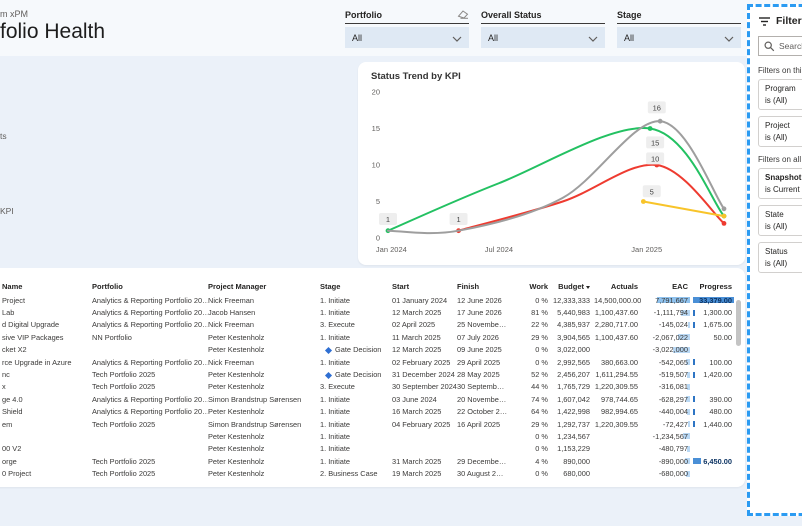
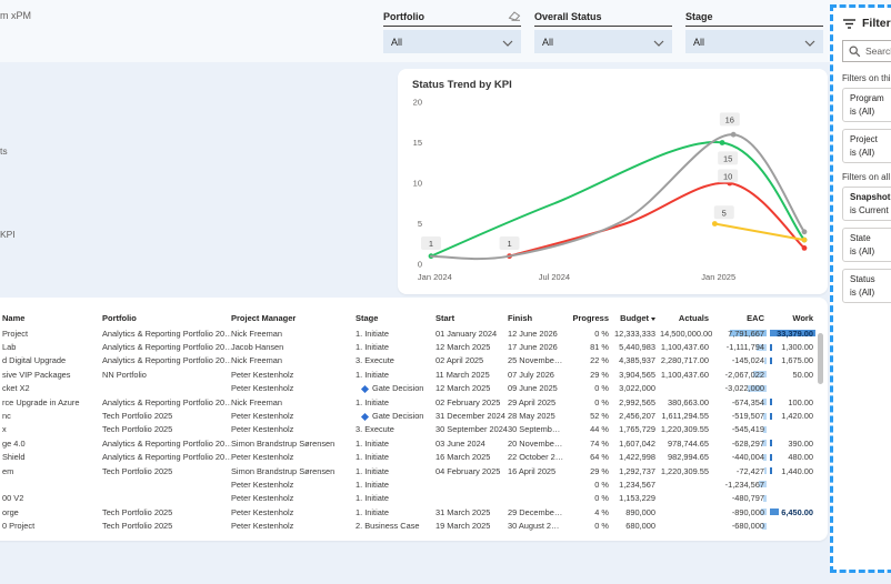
  m xPM
- folio Health
  Portfolio
  All
  Overall Status
  All
  Stage
  All
  ts
  KPI
  Status Trend by KPI
  0
  5
  10
  15
  20
  Jan 2024
  Jul 2024
  Jan 2025
  1
  1
  16
  15
  10
  5
  Name
  Portfolio
  Project Manager
  Stage
  Start
  Finish
- Work
+ Progress
  Budget
  Actuals
  EAC
- Progress
+ Work
  Project
  Analytics & Reporting Portfolio 20…
  Nick Freeman
  1. Initiate
  01 January 2024
  12 June 2026
  0 %
  12,333,333
  14,500,000.00
  7,791,667
  33,379.00
  Lab
  Analytics & Reporting Portfolio 20…
  Jacob Hansen
  1. Initiate
  12 March 2025
  17 June 2026
  81 %
  5,440,983
  1,100,437.60
  -1,111,794
  1,300.00
  d Digital Upgrade
  Analytics & Reporting Portfolio 20…
  Nick Freeman
  3. Execute
  02 April 2025
  25 Novembe…
  22 %
  4,385,937
  2,280,717.00
  -145,024
  1,675.00
  sive VIP Packages
  NN Portfolio
  Peter Kestenholz
  1. Initiate
  11 March 2025
  07 July 2026
  29 %
  3,904,565
  1,100,437.60
  -2,067,022
  50.00
  cket X2
  Peter Kestenholz
  Gate Decision
  12 March 2025
  09 June 2025
  0 %
  3,022,000
  -3,022,000
  rce Upgrade in Azure
  Analytics & Reporting Portfolio 20…
  Nick Freeman
  1. Initiate
  02 February 2025
  29 April 2025
  0 %
  2,992,565
  380,663.00
- -542,065
+ -674,354
  100.00
  nc
  Tech Portfolio 2025
  Peter Kestenholz
  Gate Decision
  31 December 2024
  28 May 2025
  52 %
  2,456,207
  1,611,294.55
  -519,507
  1,420.00
  x
  Tech Portfolio 2025
  Peter Kestenholz
  3. Execute
  30 September 2024
  30 Septemb…
  44 %
  1,765,729
  1,220,309.55
- -316,081
+ -545,419
  ge 4.0
  Analytics & Reporting Portfolio 20…
  Simon Brandstrup Sørensen
  1. Initiate
  03 June 2024
  20 Novembe…
  74 %
  1,607,042
  978,744.65
  -628,297
  390.00
  Shield
  Analytics & Reporting Portfolio 20…
  Peter Kestenholz
  1. Initiate
  16 March 2025
  22 October 2…
  64 %
  1,422,998
  982,994.65
  -440,004
  480.00
  em
  Tech Portfolio 2025
  Simon Brandstrup Sørensen
  1. Initiate
  04 February 2025
  16 April 2025
  29 %
  1,292,737
  1,220,309.55
  -72,427
  1,440.00
  Peter Kestenholz
  1. Initiate
  0 %
  1,234,567
  -1,234,567
  00 V2
  Peter Kestenholz
  1. Initiate
  0 %
  1,153,229
  -480,797
  orge
  Tech Portfolio 2025
  Peter Kestenholz
  1. Initiate
  31 March 2025
  29 Decembe…
  4 %
  890,000
  -890,000
  6,450.00
  0 Project
  Tech Portfolio 2025
  Peter Kestenholz
  2. Business Case
  19 March 2025
  30 August 2…
  0 %
  680,000
  -680,000
  Filter
  Searc
  Filters on thi
  Program
  is (All)
  Project
  is (All)
  Filters on all
  Snapshot
  State
  is (All)
  Status
  is (All)
